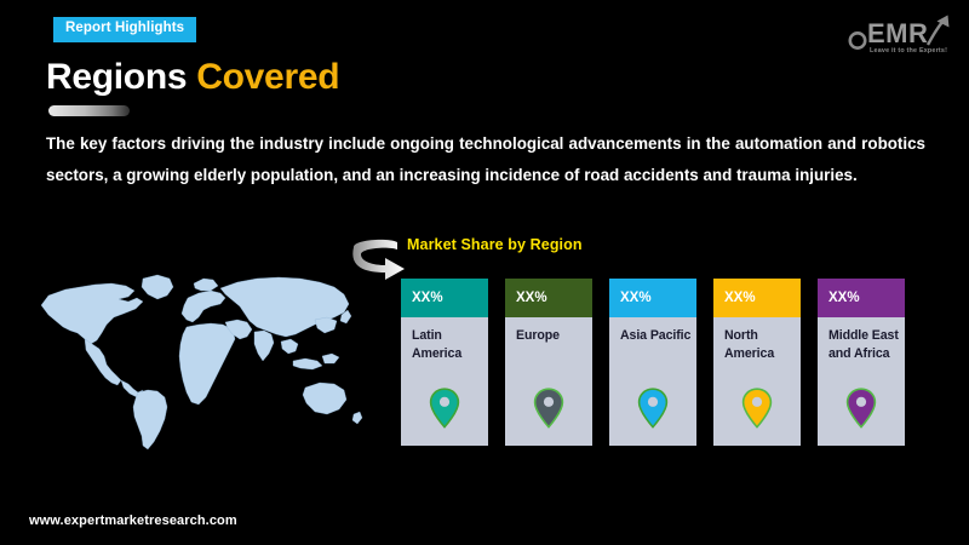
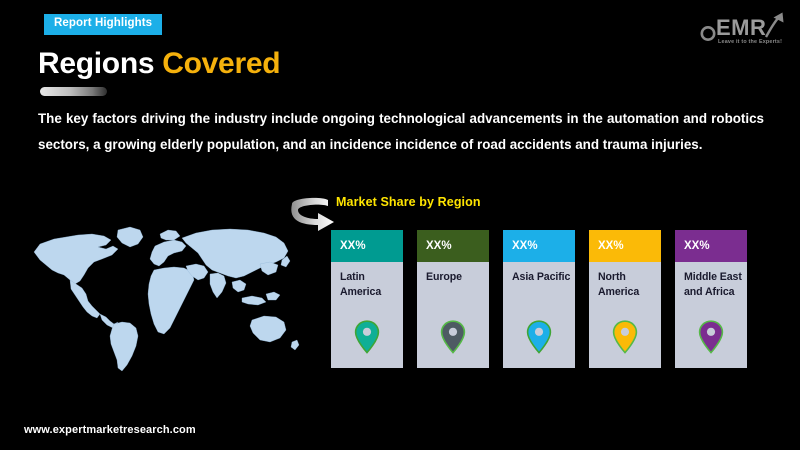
  Report Highlights
  EMR
  Regions Covered
- The key factors driving the industry include ongoing technological advancements in the automation and robotics sectors, a growing elderly population, and an increasing incidence of road accidents and trauma injuries.
+ The key factors driving the industry include ongoing technological advancements in the automation and robotics sectors, a growing elderly population, and an incidence incidence of road accidents and trauma injuries.
  Market Share by Region
  XX%
  Latin America
  XX%
  Europe
  XX%
  Asia Pacific
  XX%
  North America
  XX%
  Middle East and Africa
  www.expertmarketresearch.com
